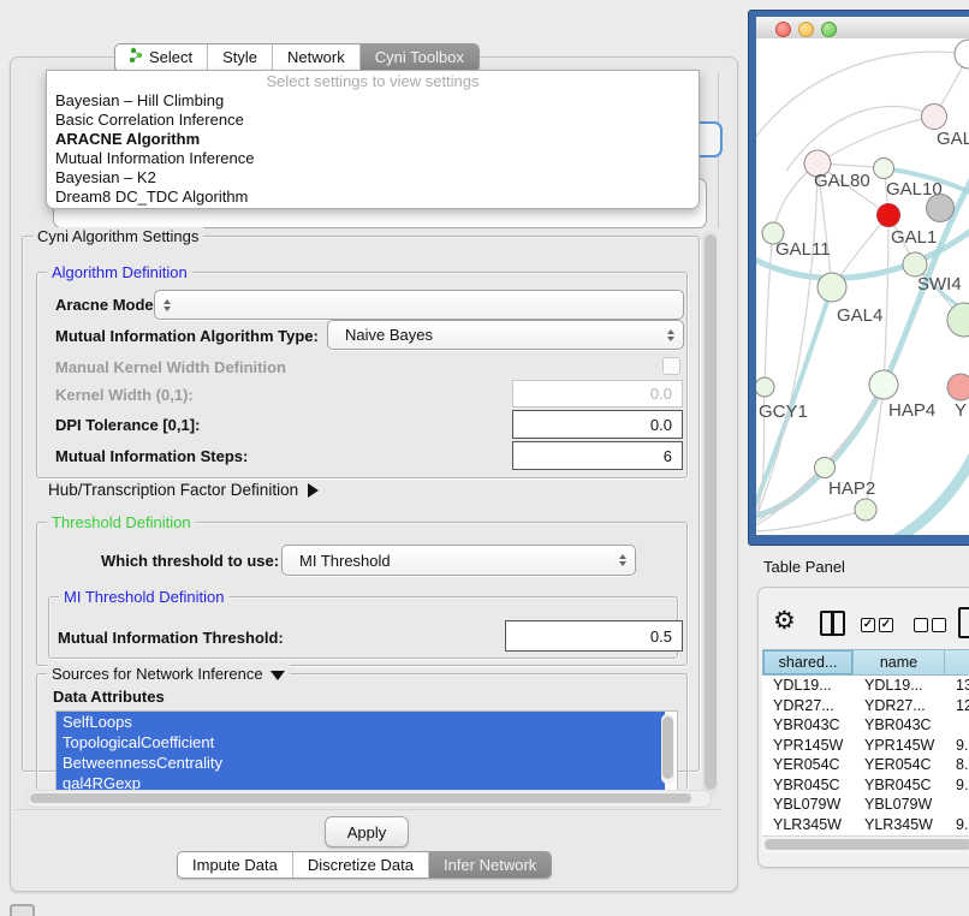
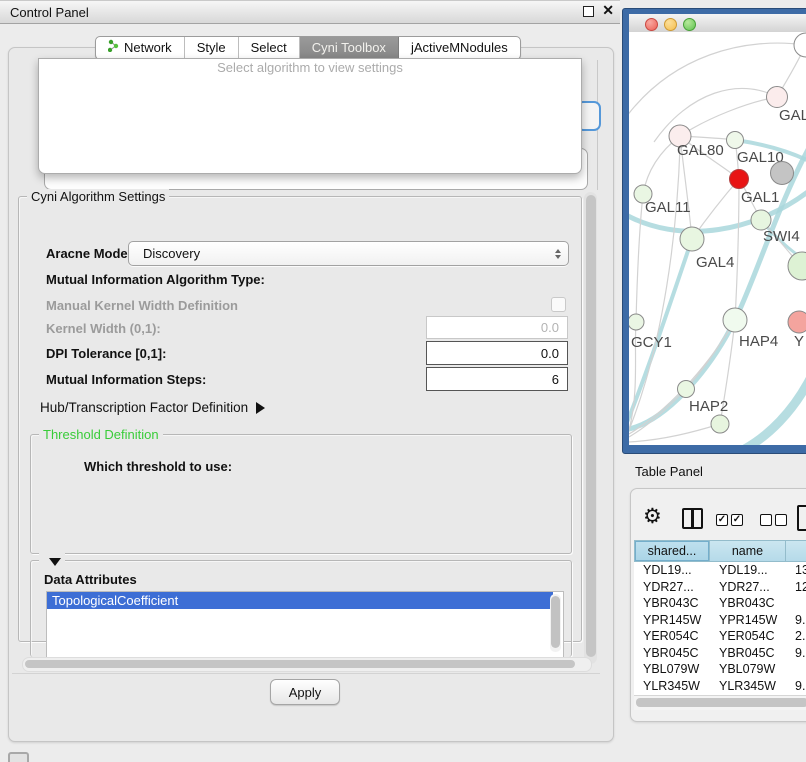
+ Control Panel
+ ✕
- Select
+ Network
  Style
- Network
+ Select
  Cyni Toolbox
+ jActiveMNodules
- Select settings to view settings
+ Select algorithm to view settings
- Bayesian – Hill Climbing
- Basic Correlation Inference
- ARACNE Algorithm
- Mutual Information Inference
- Bayesian – K2
- Dream8 DC_TDC Algorithm
  Cyni Algorithm Settings
- Algorithm Definition
  Aracne Mode
+ Discovery
  Mutual Information Algorithm Type:
- Naive Bayes
  Manual Kernel Width Definition
  Kernel Width (0,1):
  0.0
  DPI Tolerance [0,1]:
  0.0
  Mutual Information Steps:
  6
  Hub/Transcription Factor Definition
  Threshold Definition
  Which threshold to use:
- MI Threshold
- MI Threshold Definition
- Mutual Information Threshold:
- 0.5
- Sources for Network Inference
  Data Attributes
- SelfLoops
  TopologicalCoefficient
- BetweennessCentrality
- gal4RGexp
  Apply
- Impute Data
- Discretize Data
- Infer Network
  GAL80
  GAL
  GAL10
  GAL1
  SWI4
  GAL11
  GAL4
  GCY1
  HAP4
  Y
  HAP2
  Table Panel
  ⚙
  ✓
  ✓
  shared...
  name
  YDL19...
  YDL19...
  13
  YDR27...
  YDR27...
  12
  YBR043C
  YBR043C
  YPR145W
  YPR145W
  9.
  YER054C
  YER054C
- 8.
+ 2.
  YBR045C
  YBR045C
  9.
  YBL079W
  YBL079W
  YLR345W
  YLR345W
  9.
